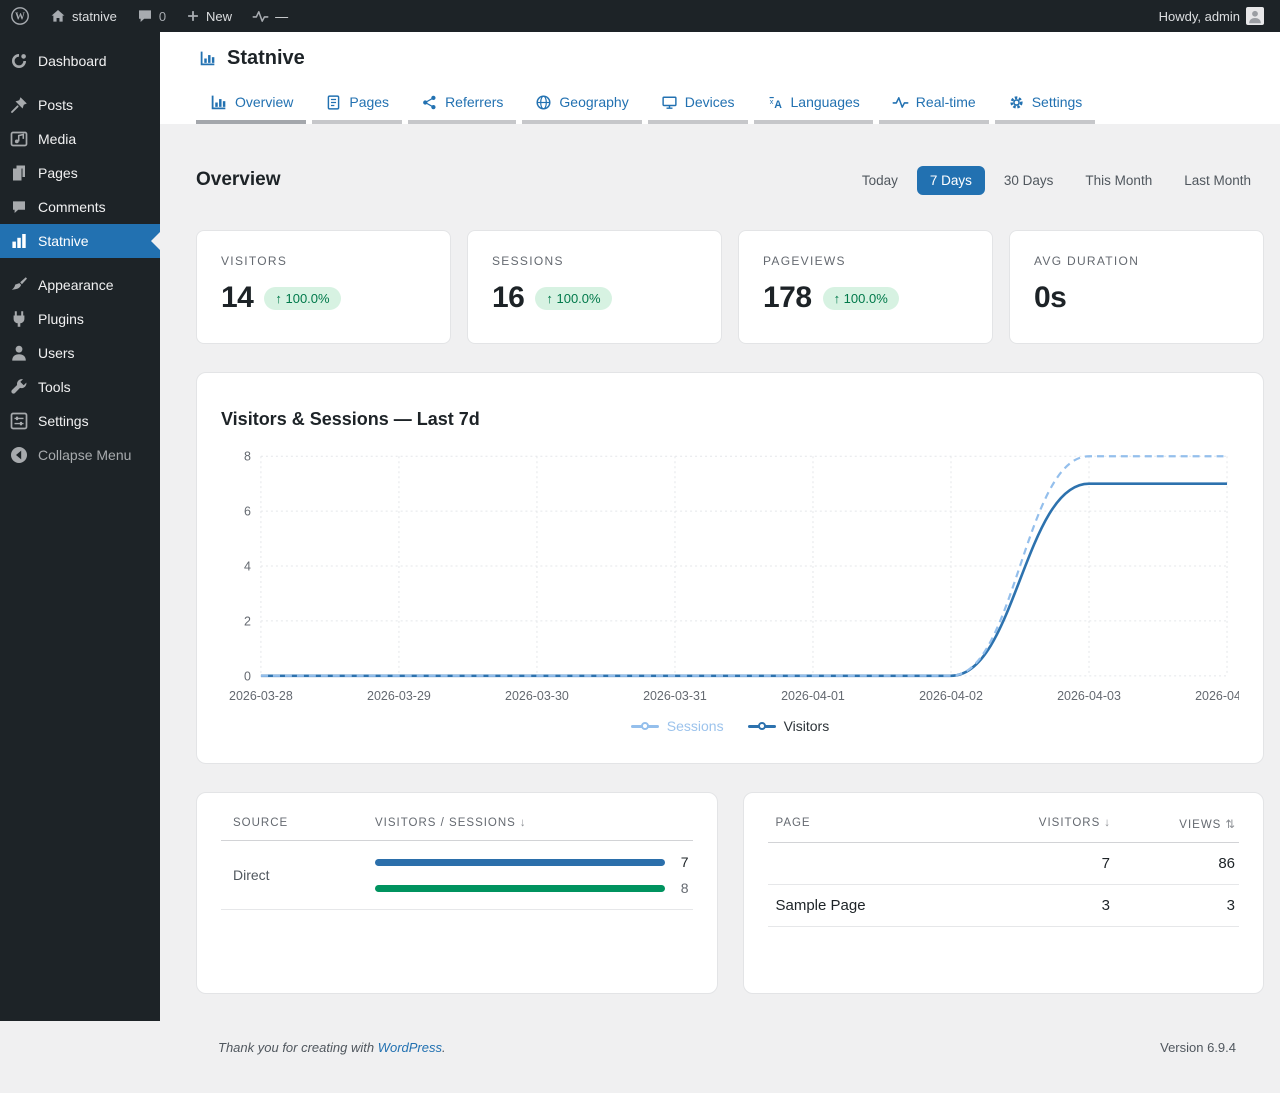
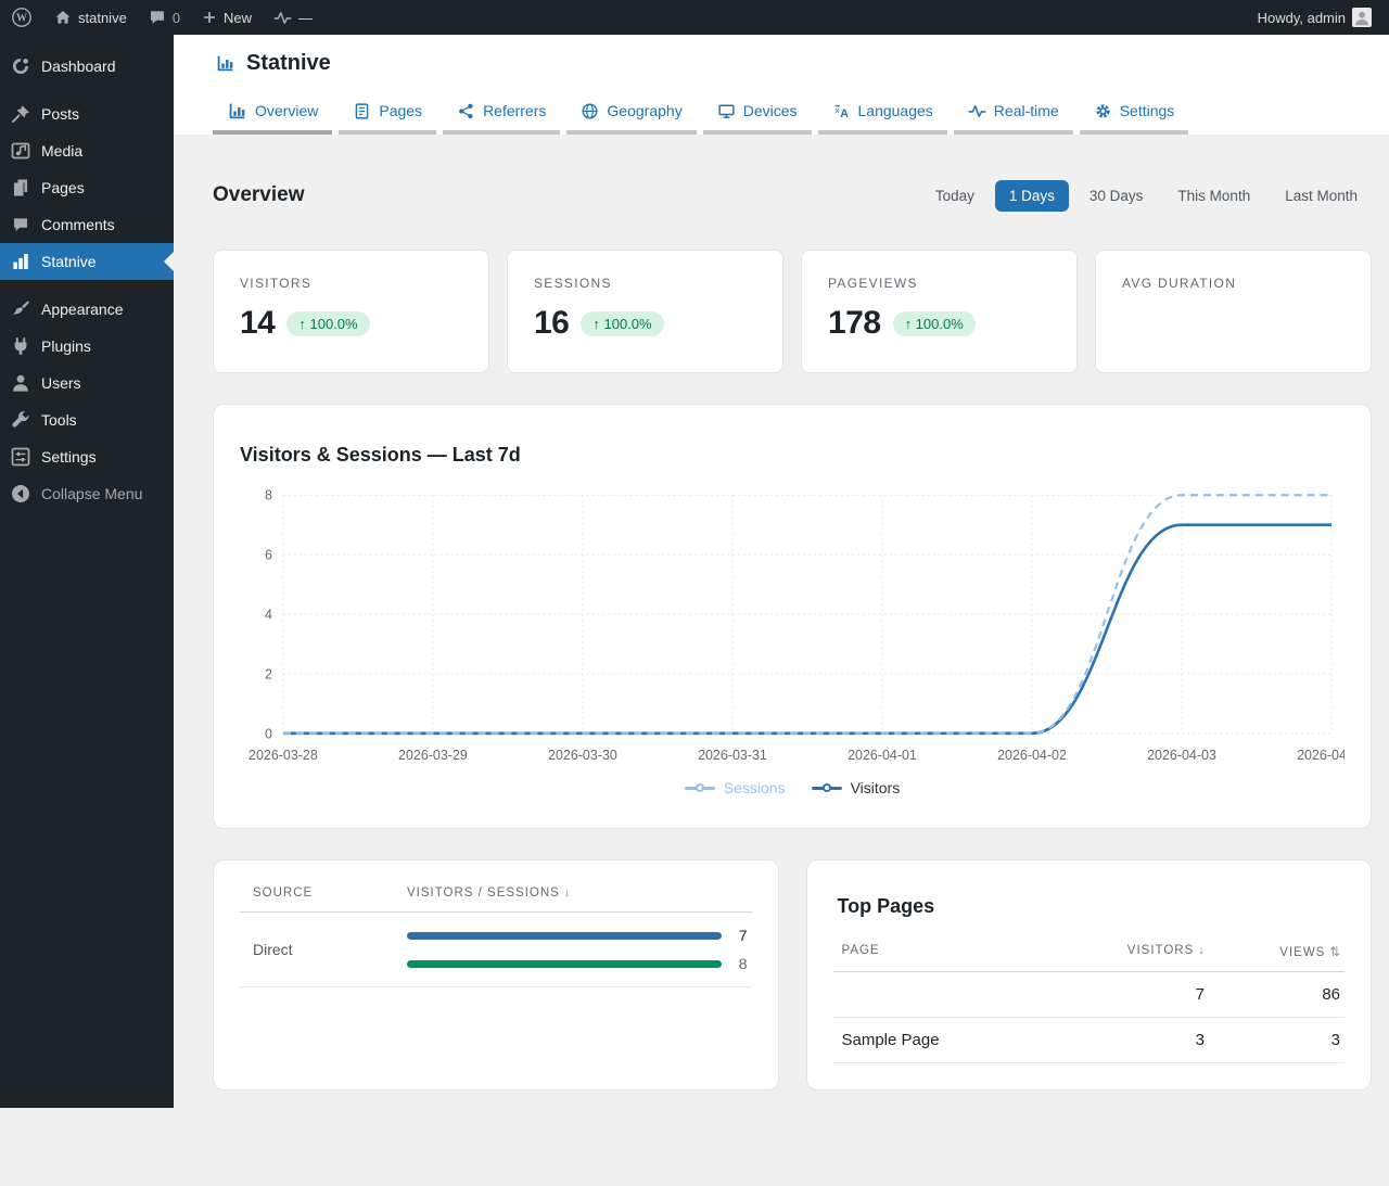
  W
  statnive
  0
  New
  —
  Howdy, admin
  Dashboard
  Posts
  Media
  Pages
  Comments
  Statnive
  Appearance
  Plugins
  Users
  Tools
  Settings
  Collapse Menu
  Statnive
  Overview
  Pages
  Referrers
  Geography
  Devices
  x
  A
  Languages
  Real-time
  Settings
  Overview
  Today
- 7 Days
+ 1 Days
  30 Days
  This Month
  Last Month
  VISITORS
  14
  ↑ 100.0%
  SESSIONS
  16
  ↑ 100.0%
  PAGEVIEWS
  178
  ↑ 100.0%
  AVG DURATION
- 0s
  Visitors & Sessions — Last 7d
  0
  2
  4
  6
  8
  2026-03-28
  2026-03-29
  2026-03-30
  2026-03-31
  2026-04-01
  2026-04-02
  2026-04-03
  2026-04
  Sessions
  Visitors
  SOURCE
  VISITORS / SESSIONS ↓
  Direct
  7
  8
+ Top Pages
  PAGE
  VISITORS ↓
  VIEWS ⇅
  7
  86
  Sample Page
  3
  3
- Thank you for creating with WordPress.
- Version 6.9.4
